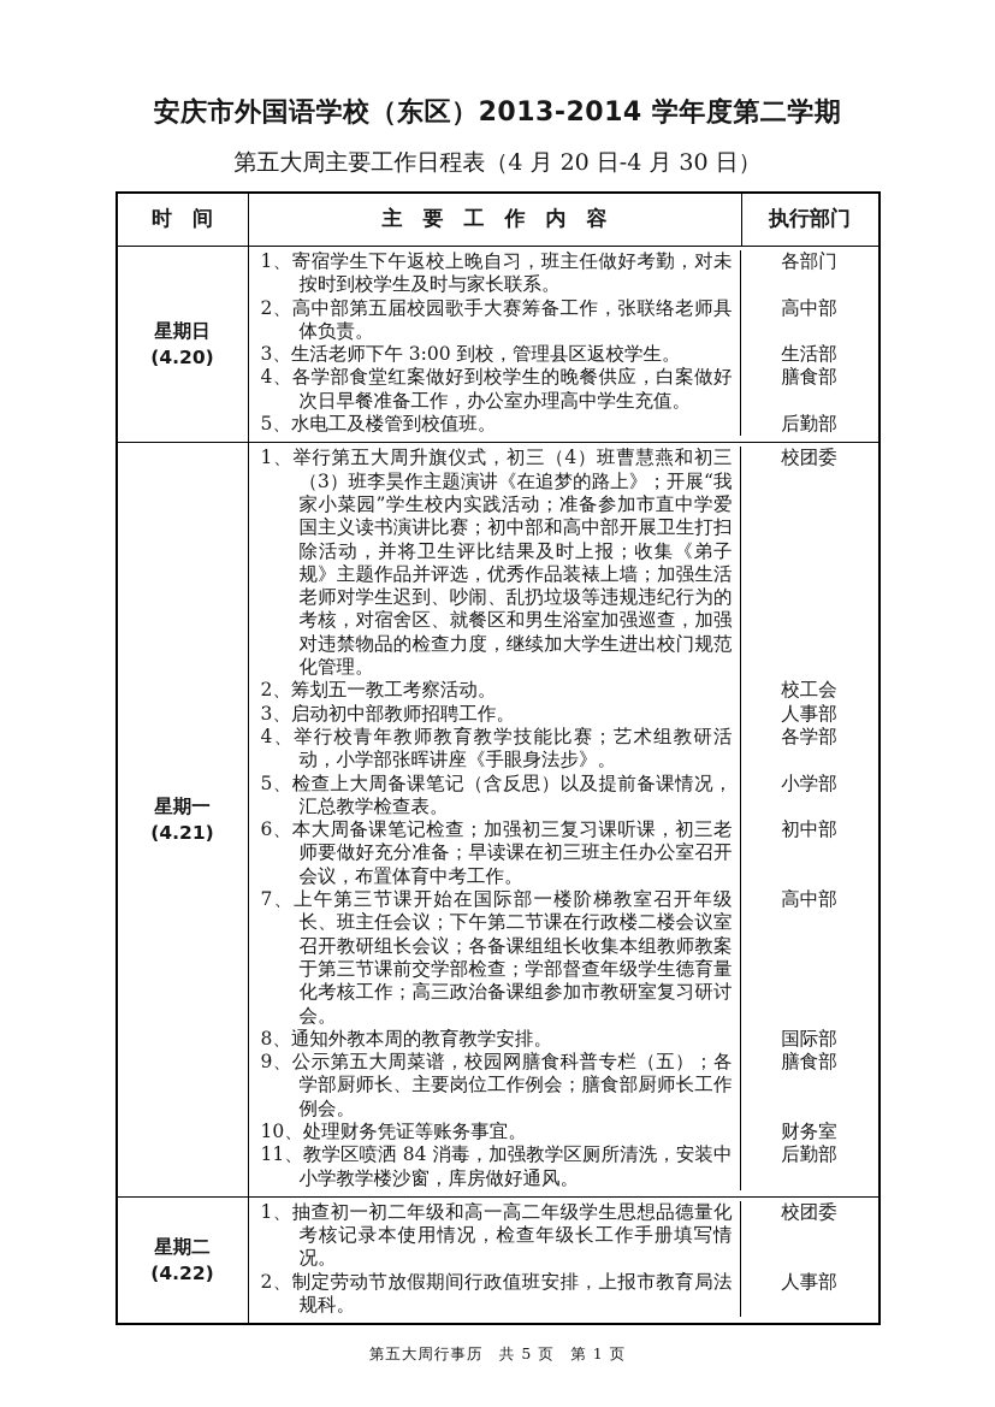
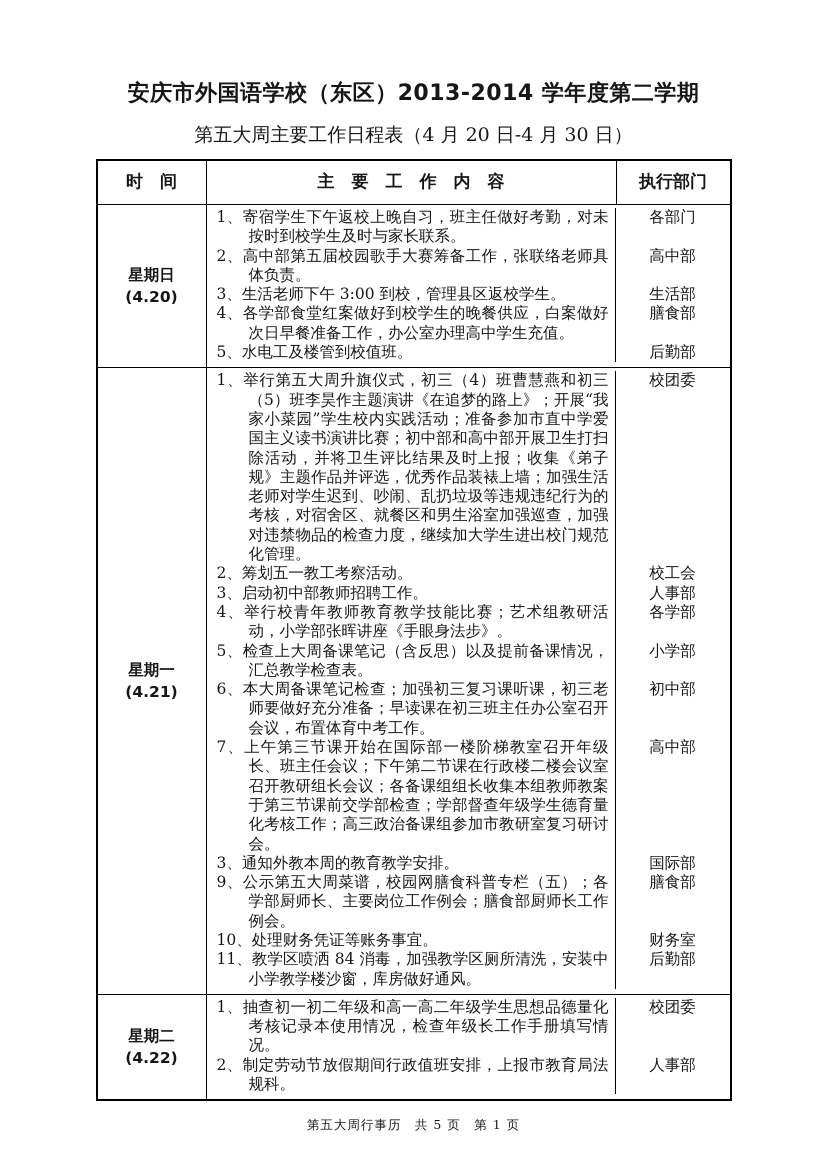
  安庆市外国语学校（东区）2013-2014 学年度第二学期
  第五大周主要工作日程表（4 月 20 日-4 月 30 日）
  时 间
  主 要 工 作 内 容
  执行部门
  星期日
  (4.20)
  1、寄宿学生下午返校上晚自习，班主任做好考勤，对未按时到校学生及时与家长联系。
  各部门
  2、高中部第五届校园歌手大赛筹备工作，张联络老师具体负责。
  高中部
  3、生活老师下午 3:00 到校，管理县区返校学生。
  生活部
  4、各学部食堂红案做好到校学生的晚餐供应，白案做好次日早餐准备工作，办公室办理高中学生充值。
  膳食部
  5、水电工及楼管到校值班。
  后勤部
  星期一
  (4.21)
- 1、举行第五大周升旗仪式，初三（4）班曹慧燕和初三（3）班李昊作主题演讲《在追梦的路上》；开展“我家小菜园”学生校内实践活动；准备参加市直中学爱国主义读书演讲比赛；初中部和高中部开展卫生打扫除活动，并将卫生评比结果及时上报；收集《弟子规》主题作品并评选，优秀作品装裱上墙；加强生活老师对学生迟到、吵闹、乱扔垃圾等违规违纪行为的考核，对宿舍区、就餐区和男生浴室加强巡查，加强对违禁物品的检查力度，继续加大学生进出校门规范化管理。
+ 1、举行第五大周升旗仪式，初三（4）班曹慧燕和初三（5）班李昊作主题演讲《在追梦的路上》；开展“我家小菜园”学生校内实践活动；准备参加市直中学爱国主义读书演讲比赛；初中部和高中部开展卫生打扫除活动，并将卫生评比结果及时上报；收集《弟子规》主题作品并评选，优秀作品装裱上墙；加强生活老师对学生迟到、吵闹、乱扔垃圾等违规违纪行为的考核，对宿舍区、就餐区和男生浴室加强巡查，加强对违禁物品的检查力度，继续加大学生进出校门规范化管理。
  校团委
  2、筹划五一教工考察活动。
  校工会
  3、启动初中部教师招聘工作。
  人事部
  4、举行校青年教师教育教学技能比赛；艺术组教研活动，小学部张晖讲座《手眼身法步》。
  各学部
  5、检查上大周备课笔记（含反思）以及提前备课情况，汇总教学检查表。
  小学部
  6、本大周备课笔记检查；加强初三复习课听课，初三老师要做好充分准备；早读课在初三班主任办公室召开会议，布置体育中考工作。
  初中部
  7、上午第三节课开始在国际部一楼阶梯教室召开年级长、班主任会议；下午第二节课在行政楼二楼会议室召开教研组长会议；各备课组组长收集本组教师教案于第三节课前交学部检查；学部督查年级学生德育量化考核工作；高三政治备课组参加市教研室复习研讨会。
  高中部
- 8、通知外教本周的教育教学安排。
+ 3、通知外教本周的教育教学安排。
  国际部
  9、公示第五大周菜谱，校园网膳食科普专栏（五）；各学部厨师长、主要岗位工作例会；膳食部厨师长工作例会。
  膳食部
  10、处理财务凭证等账务事宜。
  财务室
  11、教学区喷洒 84 消毒，加强教学区厕所清洗，安装中小学教学楼沙窗，库房做好通风。
  后勤部
  星期二
  (4.22)
  1、抽查初一初二年级和高一高二年级学生思想品德量化考核记录本使用情况，检查年级长工作手册填写情况。
  校团委
  2、制定劳动节放假期间行政值班安排，上报市教育局法规科。
  人事部
  第五大周行事历 共 5 页 第 1 页
